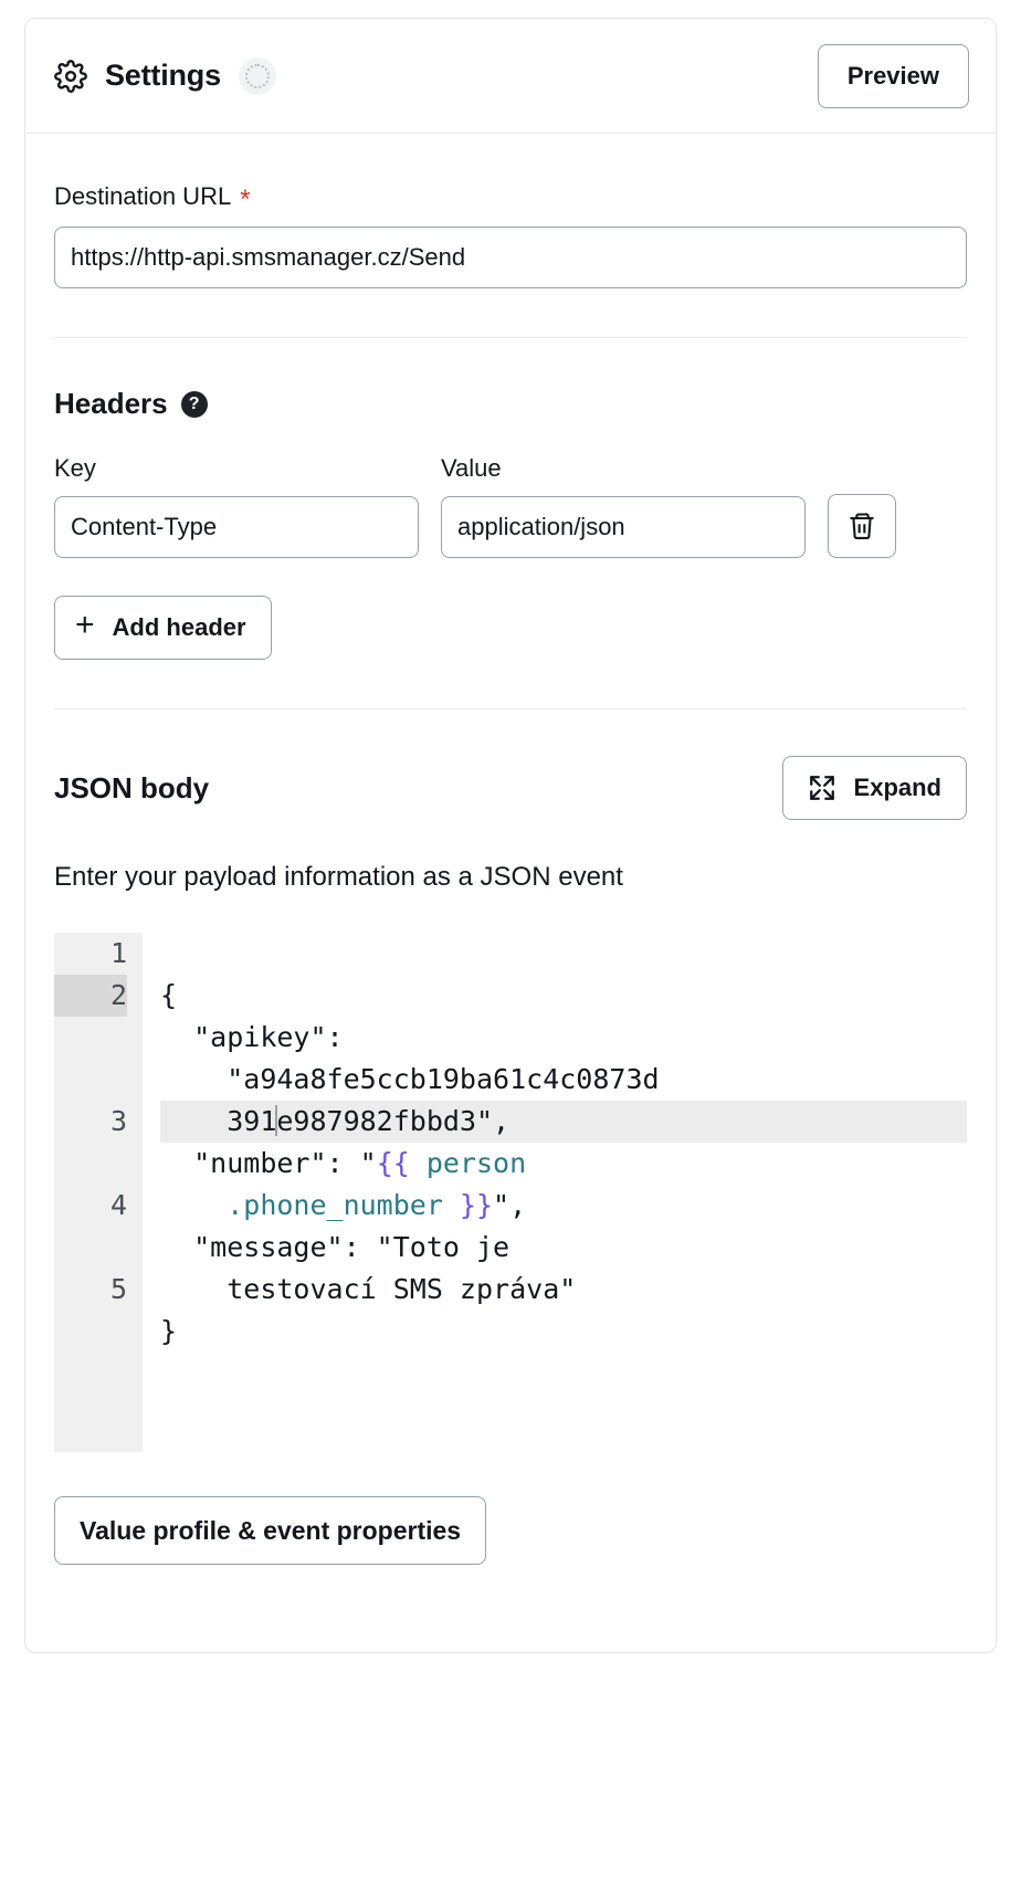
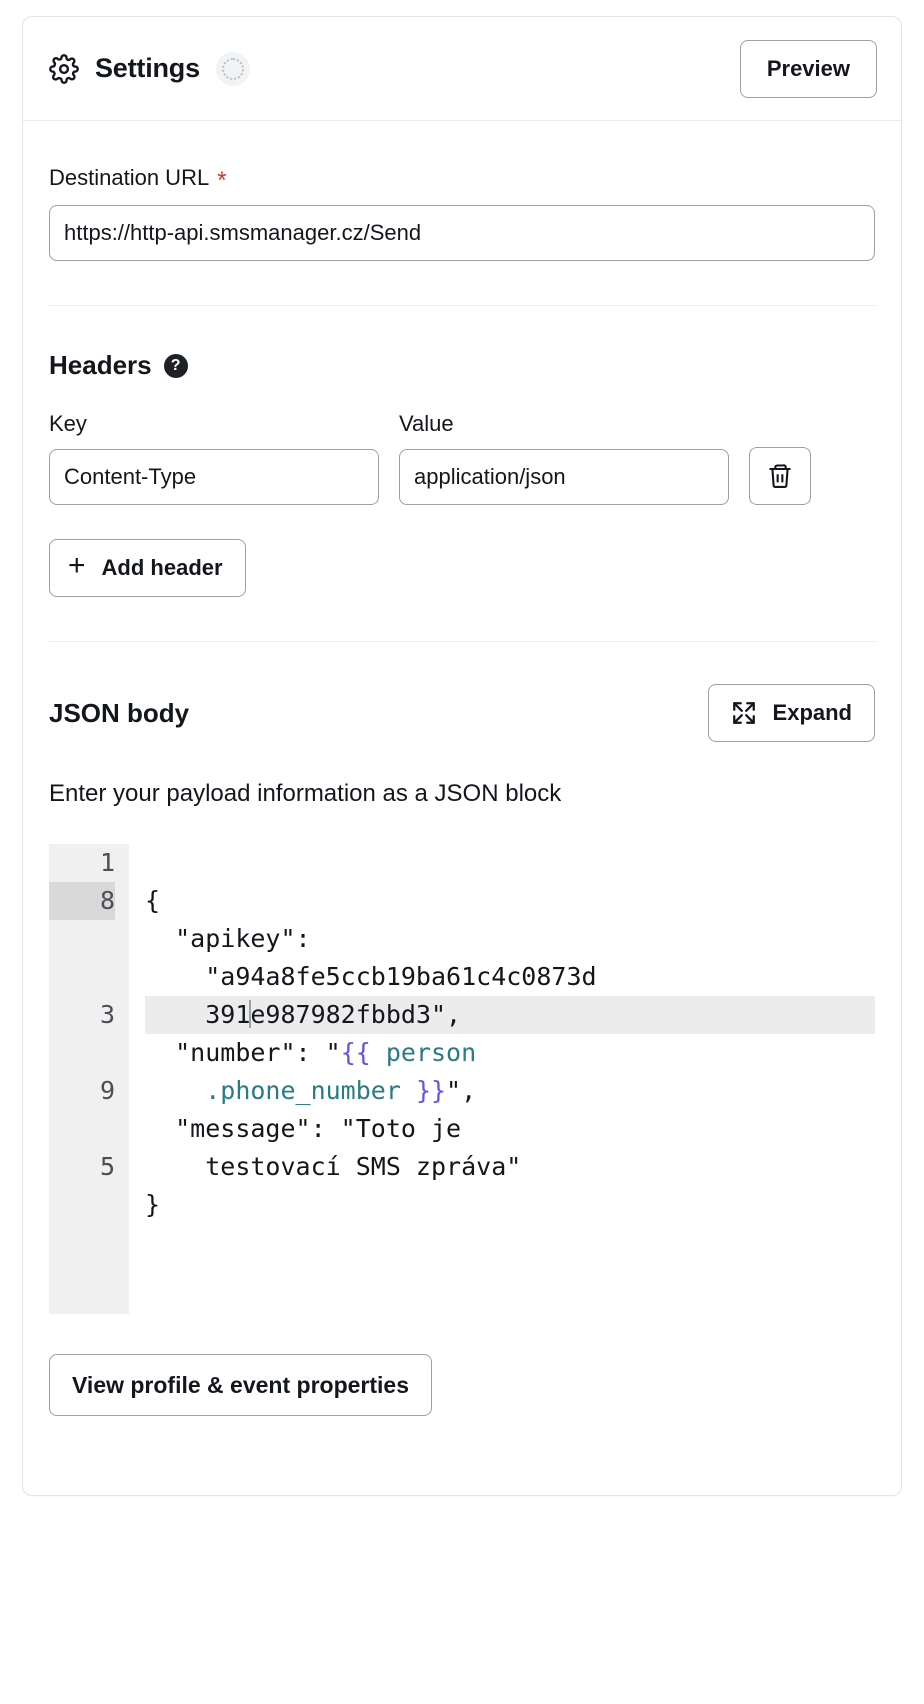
  Settings
  Preview
  Destination URL
  *
  https://http-api.smsmanager.cz/Send
  Headers
  ?
  Key
  Content-Type
  Value
  application/json
  +
  Add header
  JSON body
  Expand
- Enter your payload information as a JSON event
+ Enter your payload information as a JSON block
  1
- 2
+ 8
  3
- 4
+ 9
  5
  {
  "apikey":
  "a94a8fe5ccb19ba61c4c0873d
  391e987982fbbd3",
  "number": "{{ person
  .phone_number }}",
  "message": "Toto je
  testovací SMS zpráva"
  }
- Value profile & event properties
+ View profile & event properties
